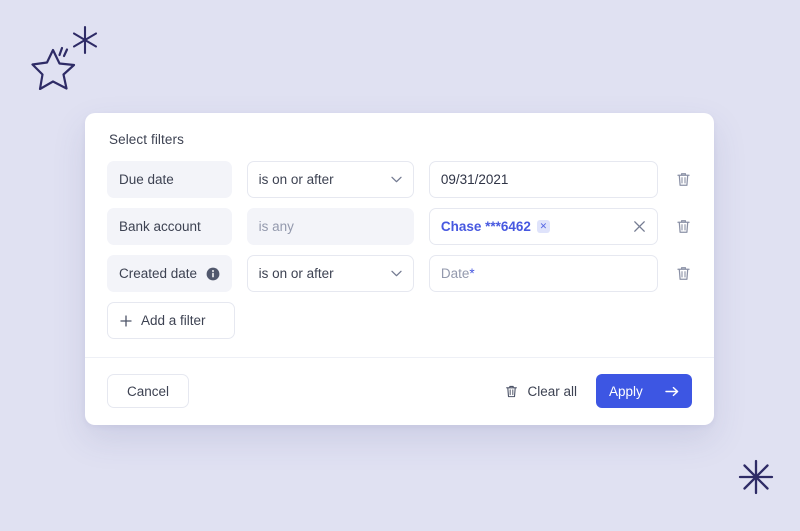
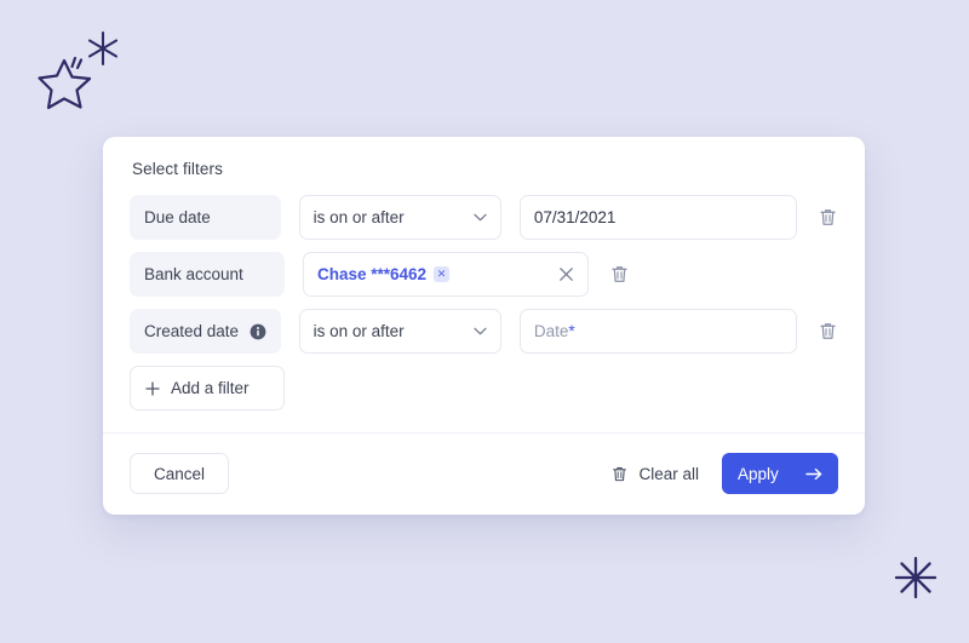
  Select filters
  Due date
  is on or after
- 09/31/2021
+ 07/31/2021
  Bank account
- is any
  Chase ***6462
  ✕
  Created date
  is on or after
  Date*
  Add a filter
  Cancel
  Clear all
  Apply
